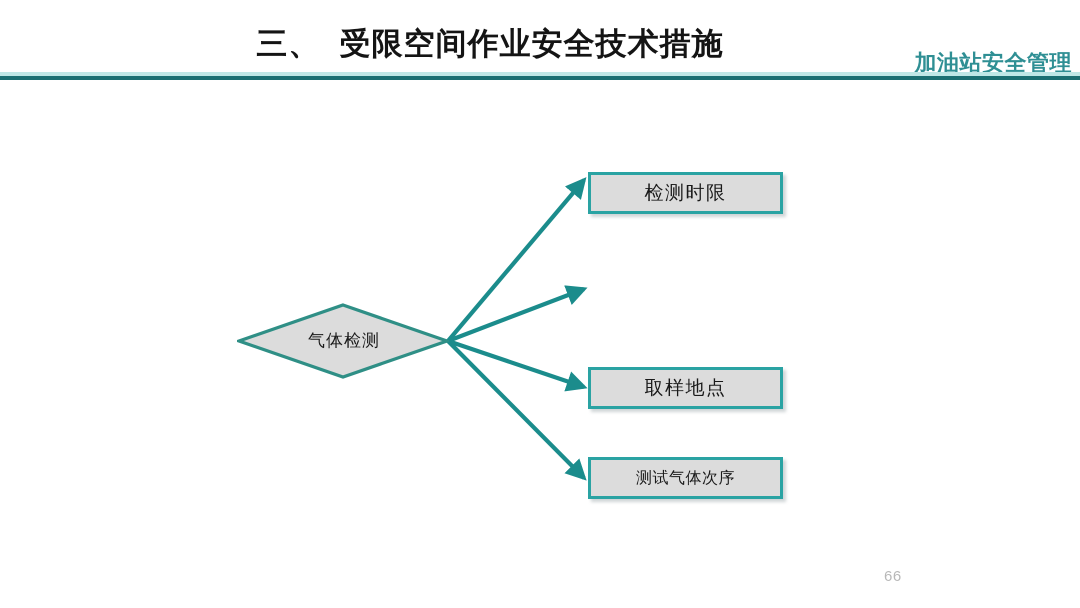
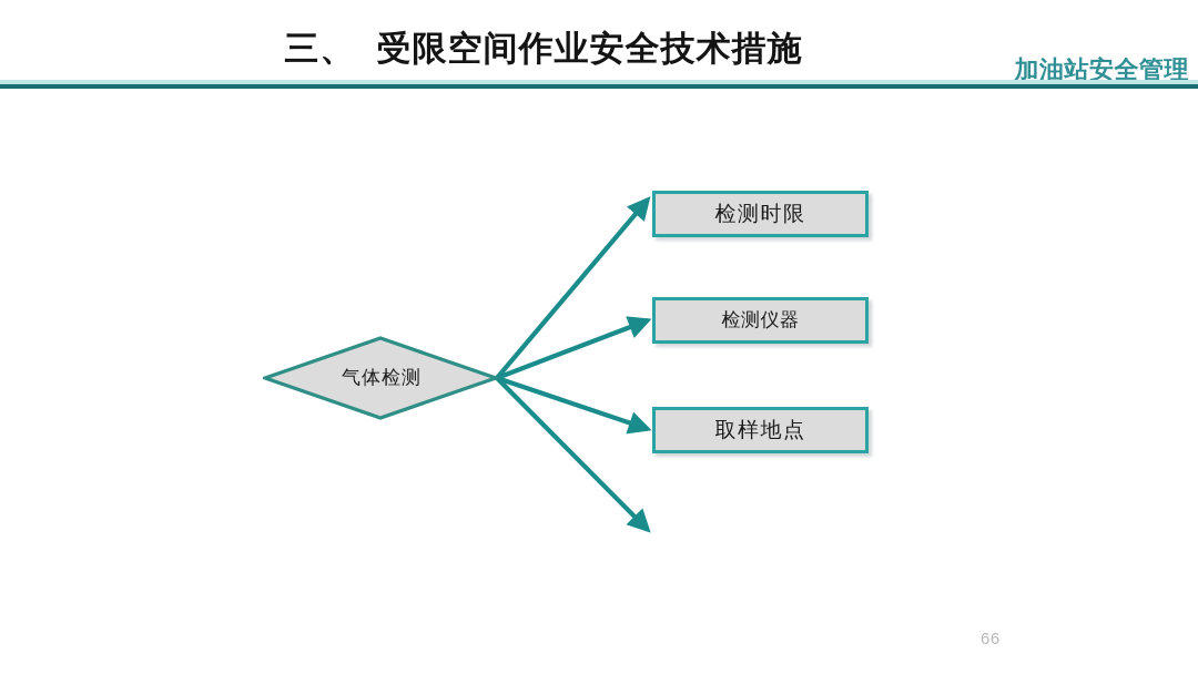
  三、 受限空间作业安全技术措施
  加油站安全管理
  气体检测
  检测时限
+ 检测仪器
  取样地点
- 测试气体次序
  66
